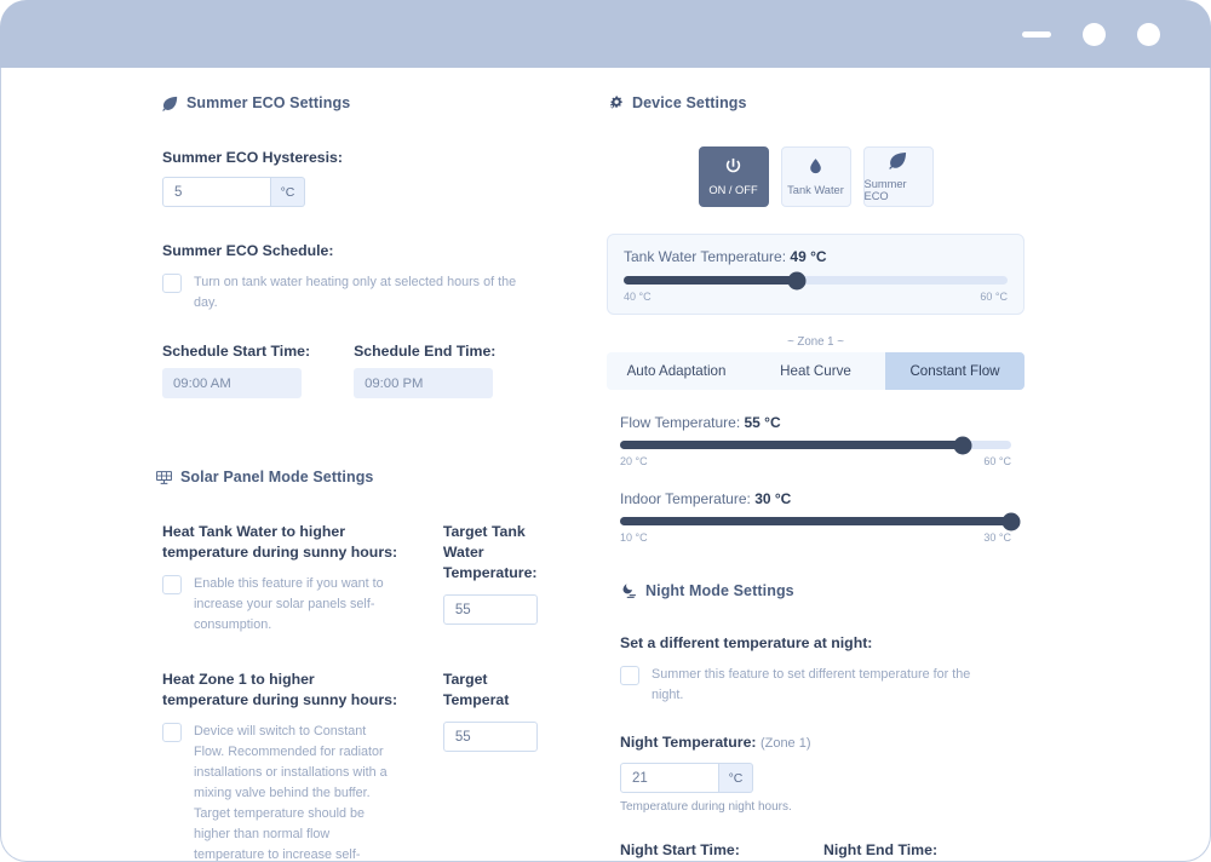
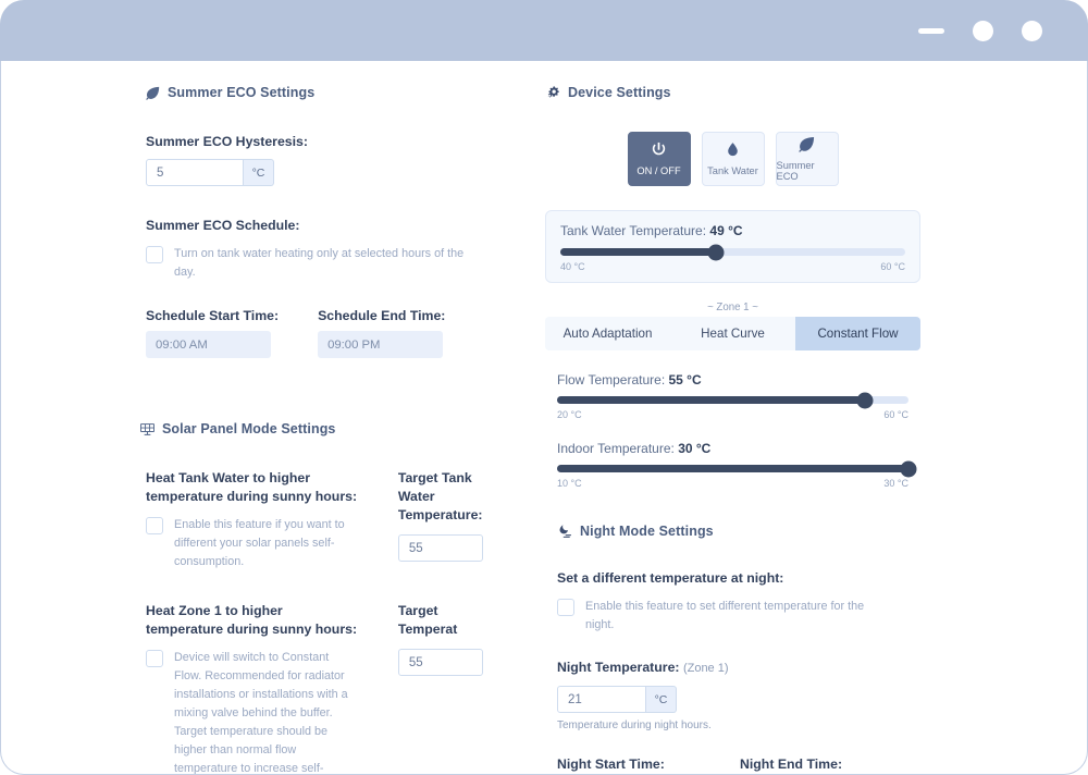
  Summer ECO Settings
  Summer ECO Hysteresis:
  5
  °C
  Summer ECO Schedule:
  Turn on tank water heating only at selected hours of the day.
  Schedule Start Time:
  09:00 AM
  Schedule End Time:
  09:00 PM
  Solar Panel Mode Settings
  Heat Tank Water to higher temperature during sunny hours:
- Enable this feature if you want to increase your solar panels self-consumption.
+ Enable this feature if you want to different your solar panels self-consumption.
  Target Tank Water Temperature:
  55
  Heat Zone 1 to higher temperature during sunny hours:
  Device will switch to Constant Flow. Recommended for radiator installations or installations with a mixing valve behind the buffer. Target temperature should be higher than normal flow temperature to increase self-
  Target Temperat
  55
  Device Settings
  ON / OFF
  Tank Water
  Summer ECO
  Tank Water Temperature: 49 °C
  40 °C
  60 °C
  ~ Zone 1 ~
  Auto Adaptation
  Heat Curve
  Constant Flow
  Flow Temperature: 55 °C
  20 °C
  60 °C
  Indoor Temperature: 30 °C
  10 °C
  30 °C
  Night Mode Settings
  Set a different temperature at night:
- Summer this feature to set different temperature for the night.
+ Enable this feature to set different temperature for the night.
  Night Temperature: (Zone 1)
  21
  °C
  Temperature during night hours.
  Night Start Time:
  Night End Time:
